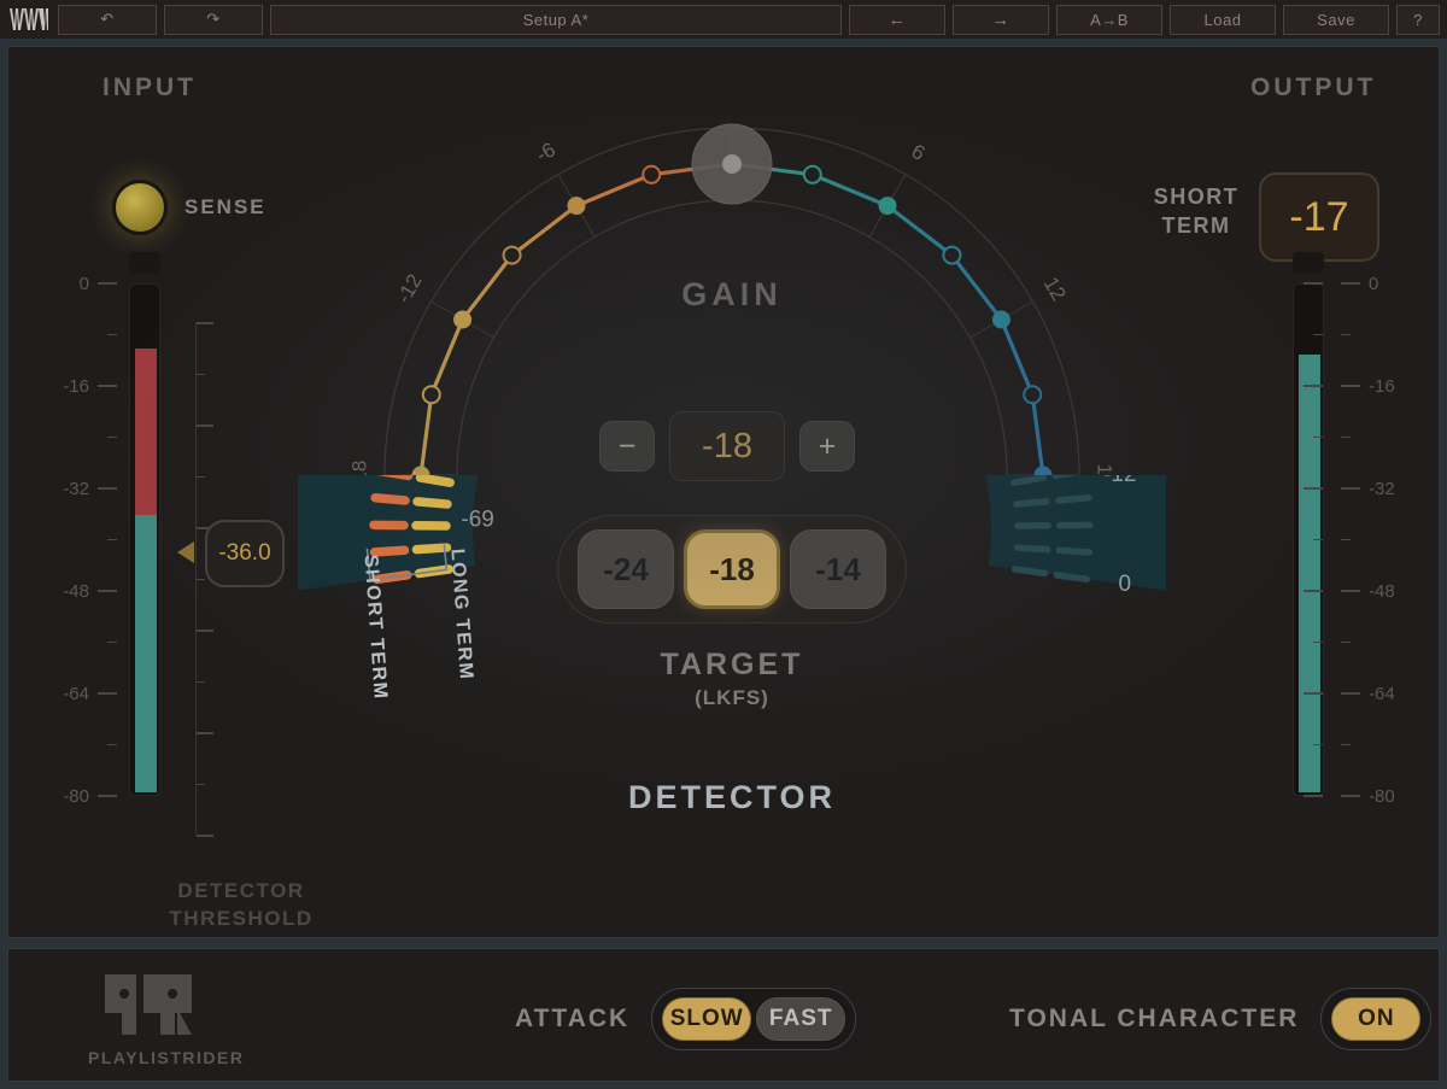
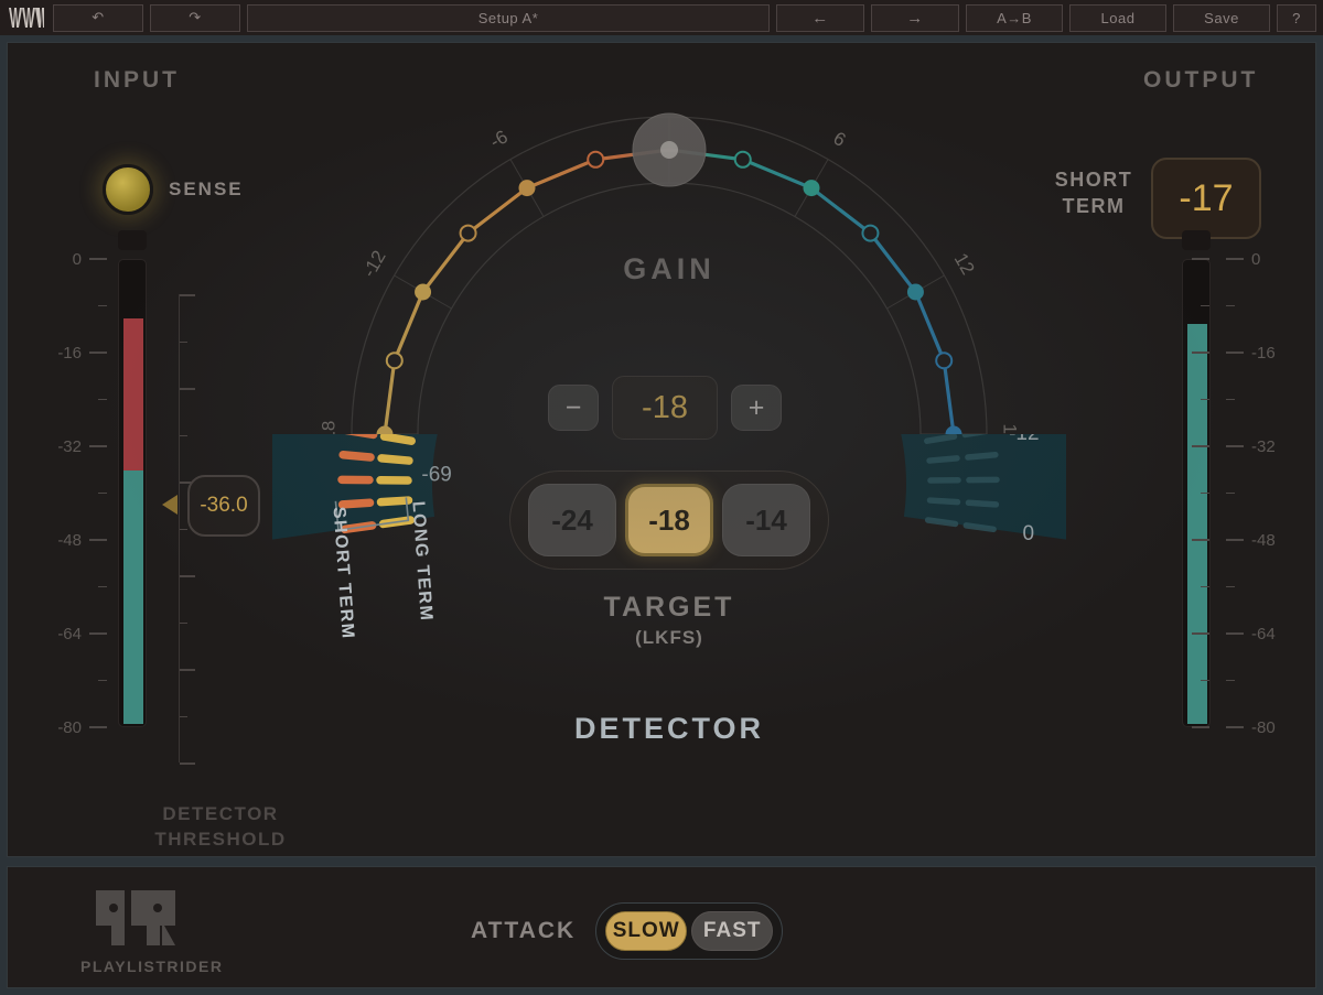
  ↶
  ↷
  Setup A*
  ←
  →
  A→B
  Load
  Save
  ?
  PLAYLISTRIDER
  ATTACK
  SLOW
  FAST
- TONAL CHARACTER
- ON
